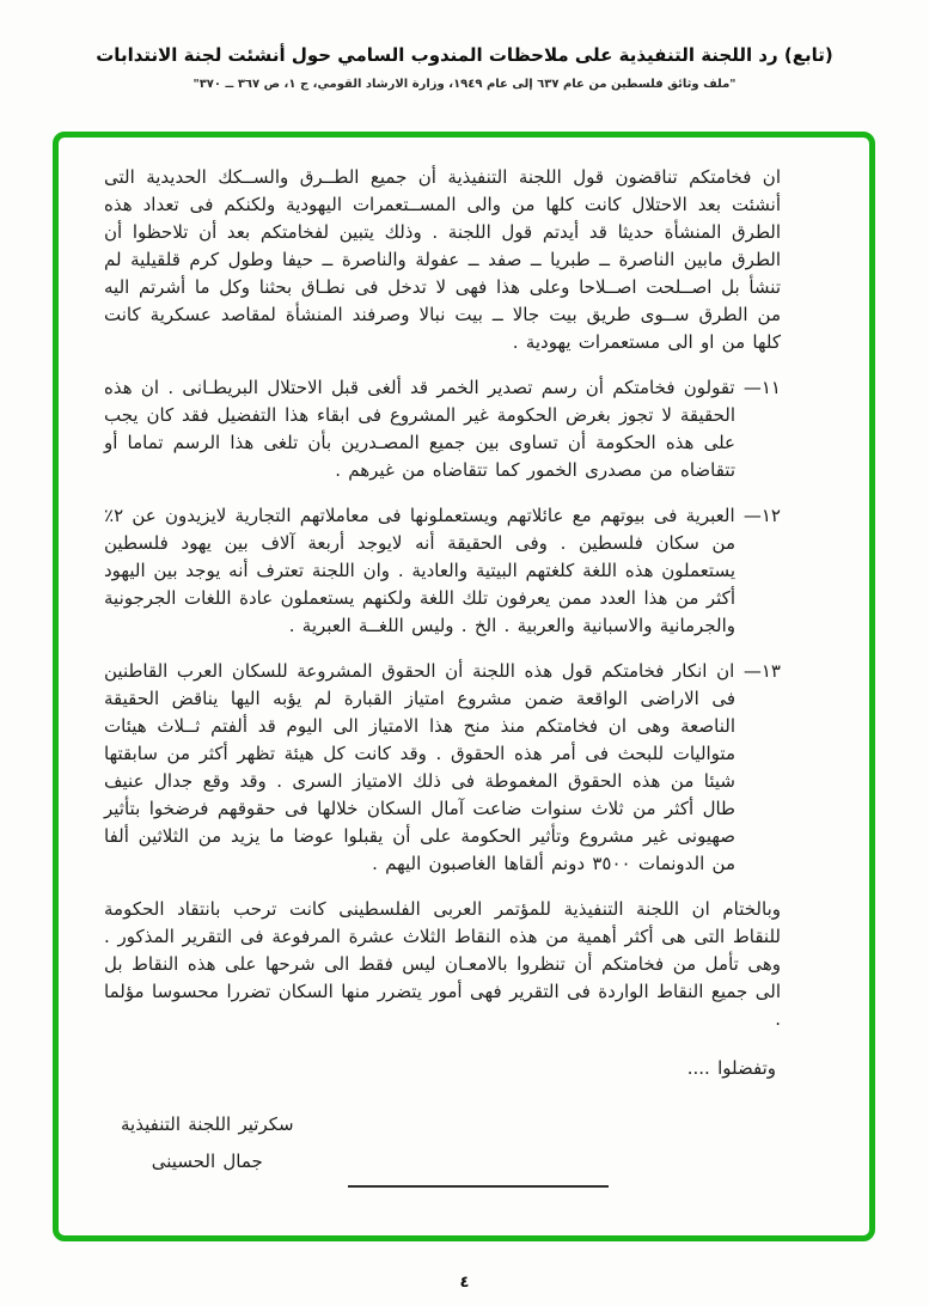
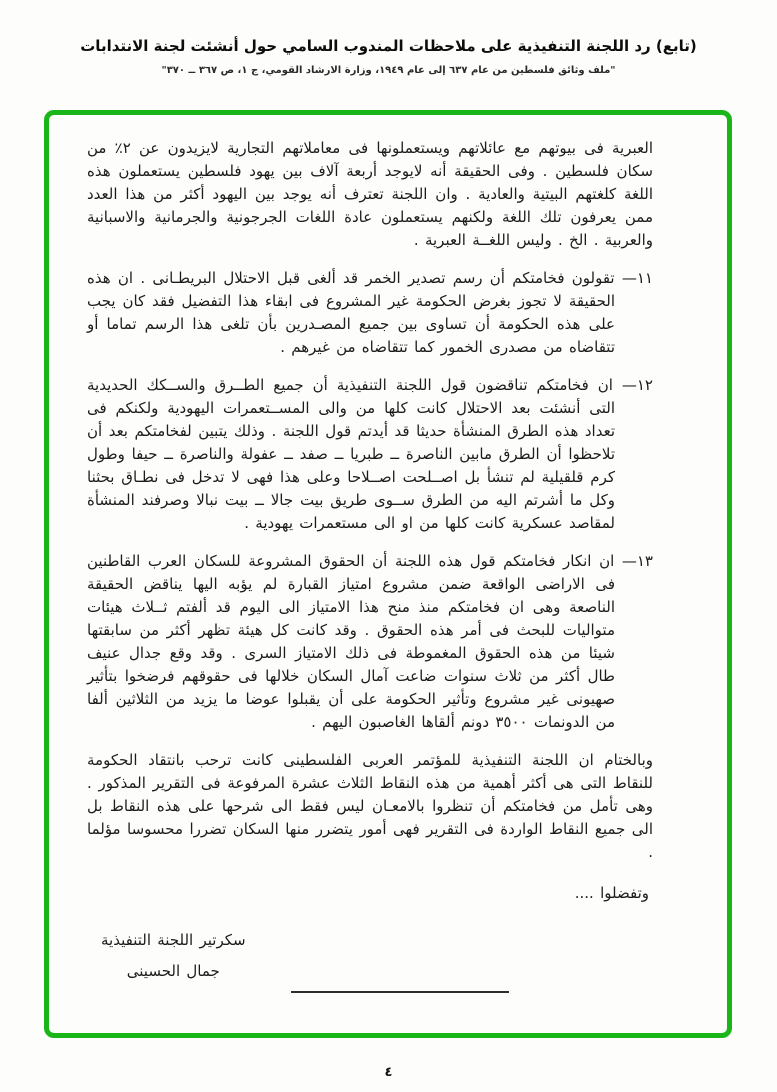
  (تابع) رد اللجنة التنفيذية على ملاحظات المندوب السامي حول أنشئت لجنة الانتدابات
  "ملف وثائق فلسطين من عام ٦٣٧ إلى عام ١٩٤٩، وزارة الارشاد القومي، ج ١، ص ٣٦٧ ــ ٣٧٠"
- ان فخامتكم تناقضون قول اللجنة التنفيذية أن جميع الطــرق والســكك الحديدية التى أنشئت بعد الاحتلال كانت كلها من والى المســتعمرات اليهودية ولكنكم فى تعداد هذه الطرق المنشأة حديثا قد أيدتم قول اللجنة . وذلك يتبين لفخامتكم بعد أن تلاحظوا أن الطرق مابين الناصرة ــ طبريا ــ صفد ــ عفولة والناصرة ــ حيفا وطول كرم قلقيلية لم تنشأ بل اصــلحت اصــلاحا وعلى هذا فهى لا تدخل فى نطـاق بحثنا وكل ما أشرتم اليه من الطرق ســوى طريق بيت جالا ــ بيت نبالا وصرفند المنشأة لمقاصد عسكرية كانت كلها من او الى مستعمرات يهودية .
+ العبرية فى بيوتهم مع عائلاتهم ويستعملونها فى معاملاتهم التجارية لايزيدون عن ٢٪ من سكان فلسطين . وفى الحقيقة أنه لايوجد أربعة آلاف بين يهود فلسطين يستعملون هذه اللغة كلغتهم البيتية والعادية . وان اللجنة تعترف أنه يوجد بين اليهود أكثر من هذا العدد ممن يعرفون تلك اللغة ولكنهم يستعملون عادة اللغات الجرجونية والجرمانية والاسبانية والعربية . الخ . وليس اللغــة العبرية .
  ١١— تقولون فخامتكم أن رسم تصدير الخمر قد ألغى قبل الاحتلال البريطـانى . ان هذه الحقيقة لا تجوز بغرض الحكومة غير المشروع فى ابقاء هذا التفضيل فقد كان يجب على هذه الحكومة أن تساوى بين جميع المصـدرين بأن تلغى هذا الرسم تماما أو تتقاضاه من مصدرى الخمور كما تتقاضاه من غيرهم .
- ١٢— العبرية فى بيوتهم مع عائلاتهم ويستعملونها فى معاملاتهم التجارية لايزيدون عن ٢٪ من سكان فلسطين . وفى الحقيقة أنه لايوجد أربعة آلاف بين يهود فلسطين يستعملون هذه اللغة كلغتهم البيتية والعادية . وان اللجنة تعترف أنه يوجد بين اليهود أكثر من هذا العدد ممن يعرفون تلك اللغة ولكنهم يستعملون عادة اللغات الجرجونية والجرمانية والاسبانية والعربية . الخ . وليس اللغــة العبرية .
+ ١٢— ان فخامتكم تناقضون قول اللجنة التنفيذية أن جميع الطــرق والســكك الحديدية التى أنشئت بعد الاحتلال كانت كلها من والى المســتعمرات اليهودية ولكنكم فى تعداد هذه الطرق المنشأة حديثا قد أيدتم قول اللجنة . وذلك يتبين لفخامتكم بعد أن تلاحظوا أن الطرق مابين الناصرة ــ طبريا ــ صفد ــ عفولة والناصرة ــ حيفا وطول كرم قلقيلية لم تنشأ بل اصــلحت اصــلاحا وعلى هذا فهى لا تدخل فى نطـاق بحثنا وكل ما أشرتم اليه من الطرق ســوى طريق بيت جالا ــ بيت نبالا وصرفند المنشأة لمقاصد عسكرية كانت كلها من او الى مستعمرات يهودية .
  ١٣— ان انكار فخامتكم قول هذه اللجنة أن الحقوق المشروعة للسكان العرب القاطنين فى الاراضى الواقعة ضمن مشروع امتياز القبارة لم يؤبه اليها يناقض الحقيقة الناصعة وهى ان فخامتكم منذ منح هذا الامتياز الى اليوم قد ألفتم ثــلاث هيئات متواليات للبحث فى أمر هذه الحقوق . وقد كانت كل هيئة تظهر أكثر من سابقتها شيئا من هذه الحقوق المغموطة فى ذلك الامتياز السرى . وقد وقع جدال عنيف طال أكثر من ثلاث سنوات ضاعت آمال السكان خلالها فى حقوقهم فرضخوا بتأثير صهيونى غير مشروع وتأثير الحكومة على أن يقبلوا عوضا ما يزيد من الثلاثين ألفا من الدونمات ٣٥٠٠ دونم ألقاها الغاصبون اليهم .
  وبالختام ان اللجنة التنفيذية للمؤتمر العربى الفلسطينى كانت ترحب بانتقاد الحكومة للنقاط التى هى أكثر أهمية من هذه النقاط الثلاث عشرة المرفوعة فى التقرير المذكور . وهى تأمل من فخامتكم أن تنظروا بالامعـان ليس فقط الى شرحها على هذه النقاط بل الى جميع النقاط الواردة فى التقرير فهى أمور يتضرر منها السكان تضررا محسوسا مؤلما .
  وتفضلوا ....
  سكرتير اللجنة التنفيذية
  جمال الحسينى
  ٤
